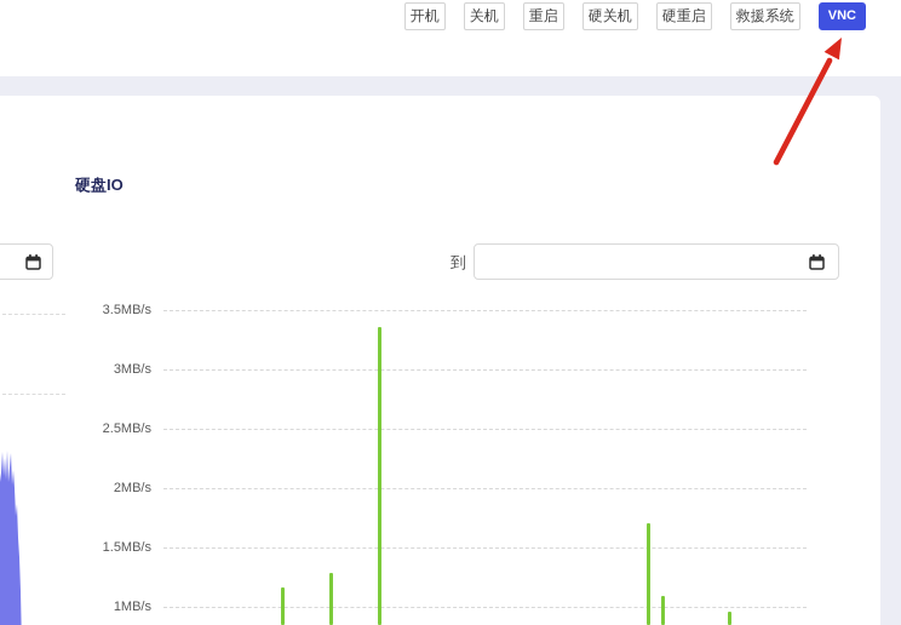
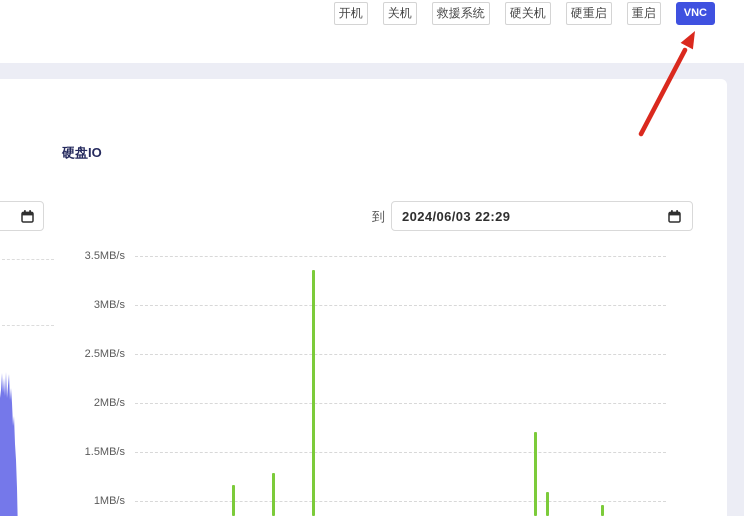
  开机
  关机
- 重启
+ 救援系统
  硬关机
  硬重启
- 救援系统
+ 重启
  VNC
  硬盘IO
  到
+ 2024/06/03 22:29
  3.5MB/s
  3MB/s
  2.5MB/s
  2MB/s
  1.5MB/s
  1MB/s
